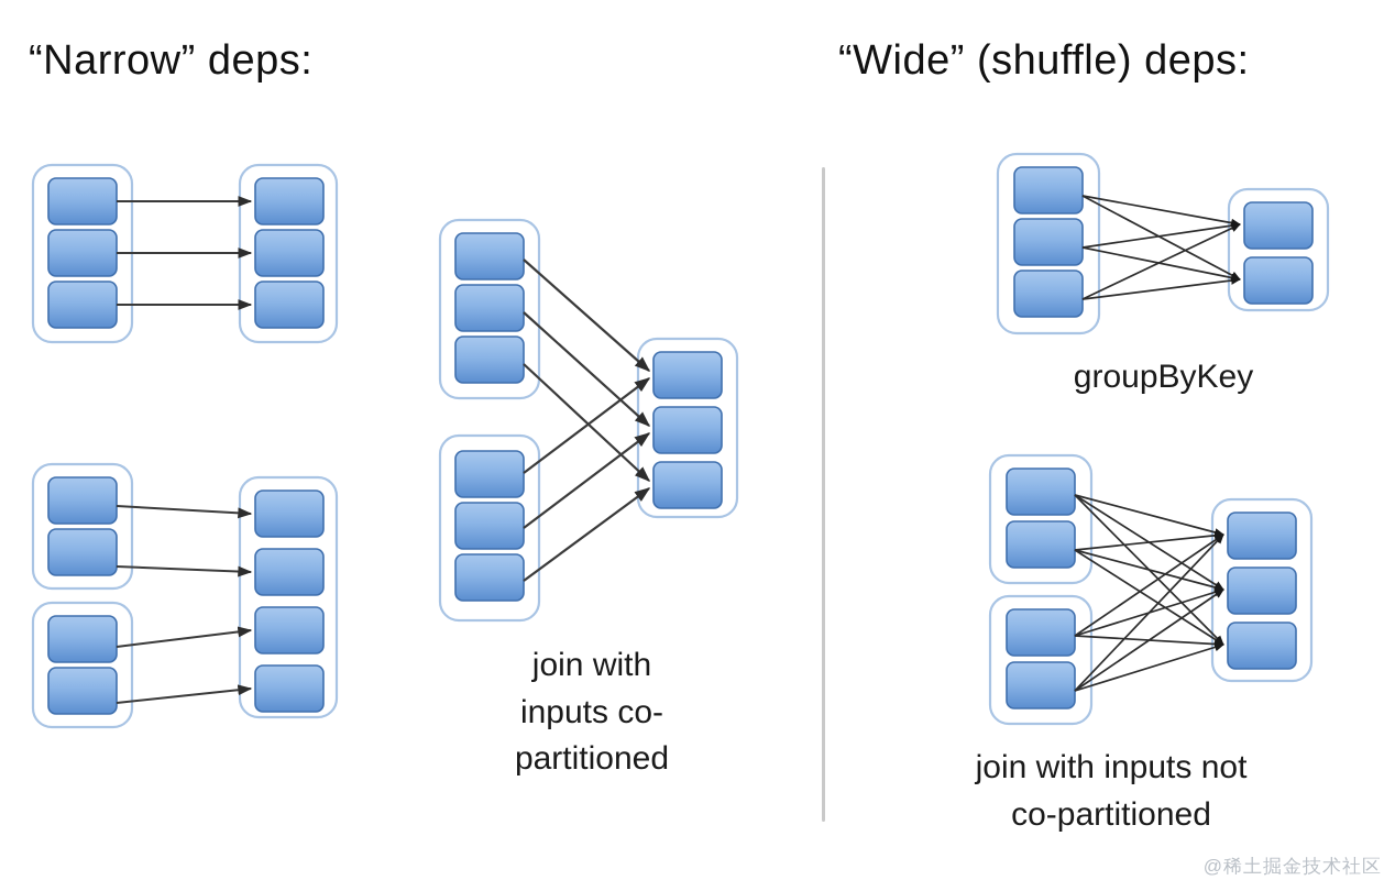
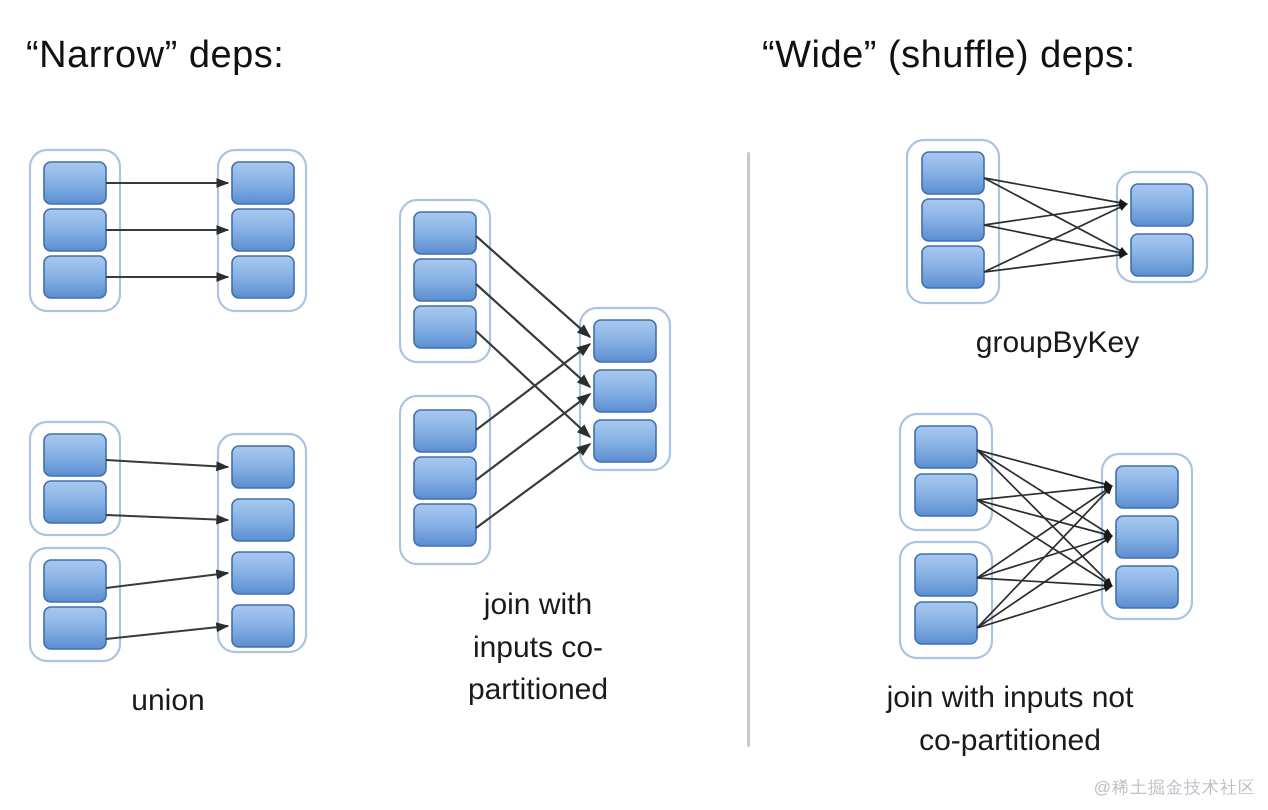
  “Narrow” deps:
  “Wide” (shuffle) deps:
+ union
  join with
  inputs co-
  partitioned
  groupByKey
  join with inputs not
  co-partitioned
  @稀土掘金技术社区
